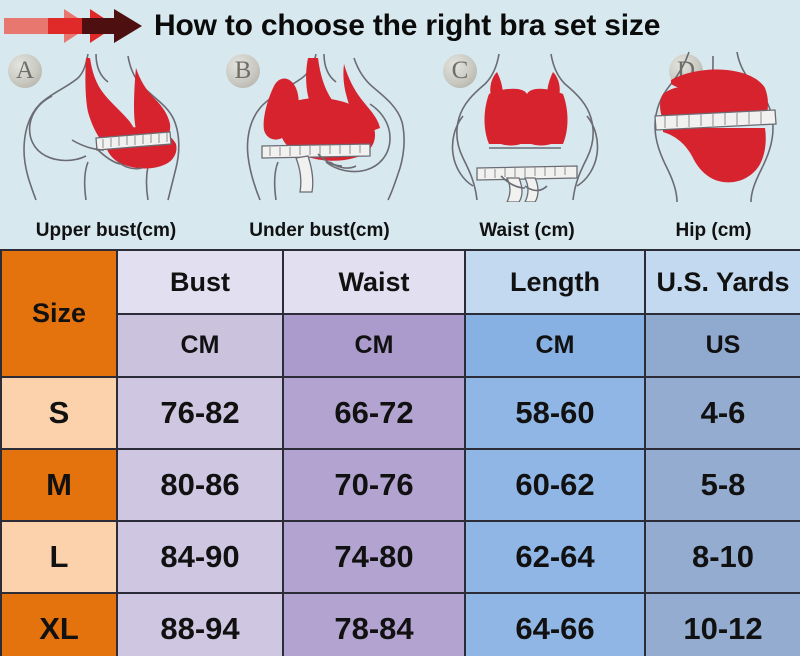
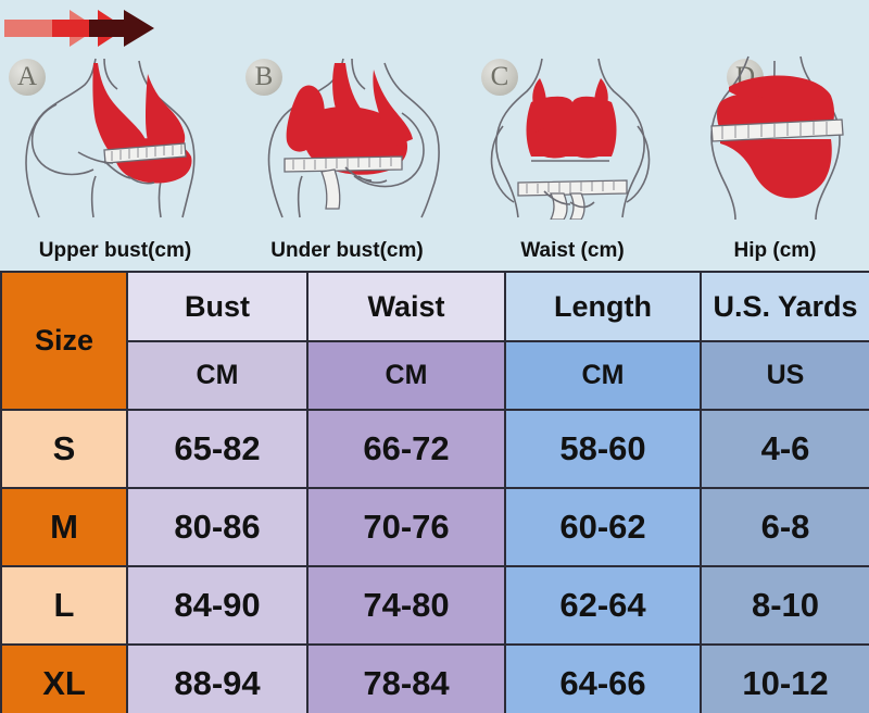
- How to choose the right bra set size
  A
  Upper bust(cm)
  B
  Under bust(cm)
  C
  Waist (cm)
  D
  Hip (cm)
  Size	Bust	Waist	Length	U.S. Yards
  CM	CM	CM	US
- S	76-82	66-72	58-60	4-6
+ S	65-82	66-72	58-60	4-6
- M	80-86	70-76	60-62	5-8
+ M	80-86	70-76	60-62	6-8
  L	84-90	74-80	62-64	8-10
  XL	88-94	78-84	64-66	10-12
